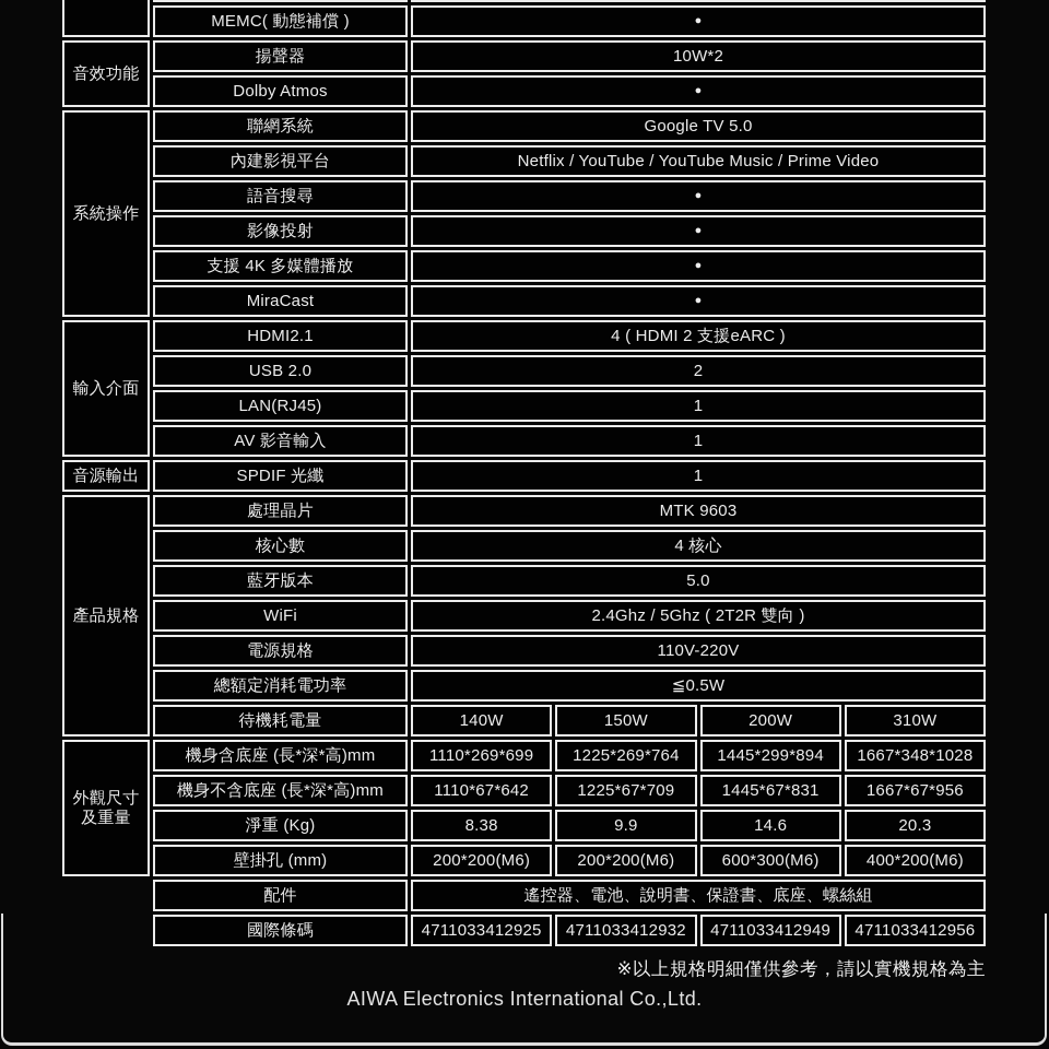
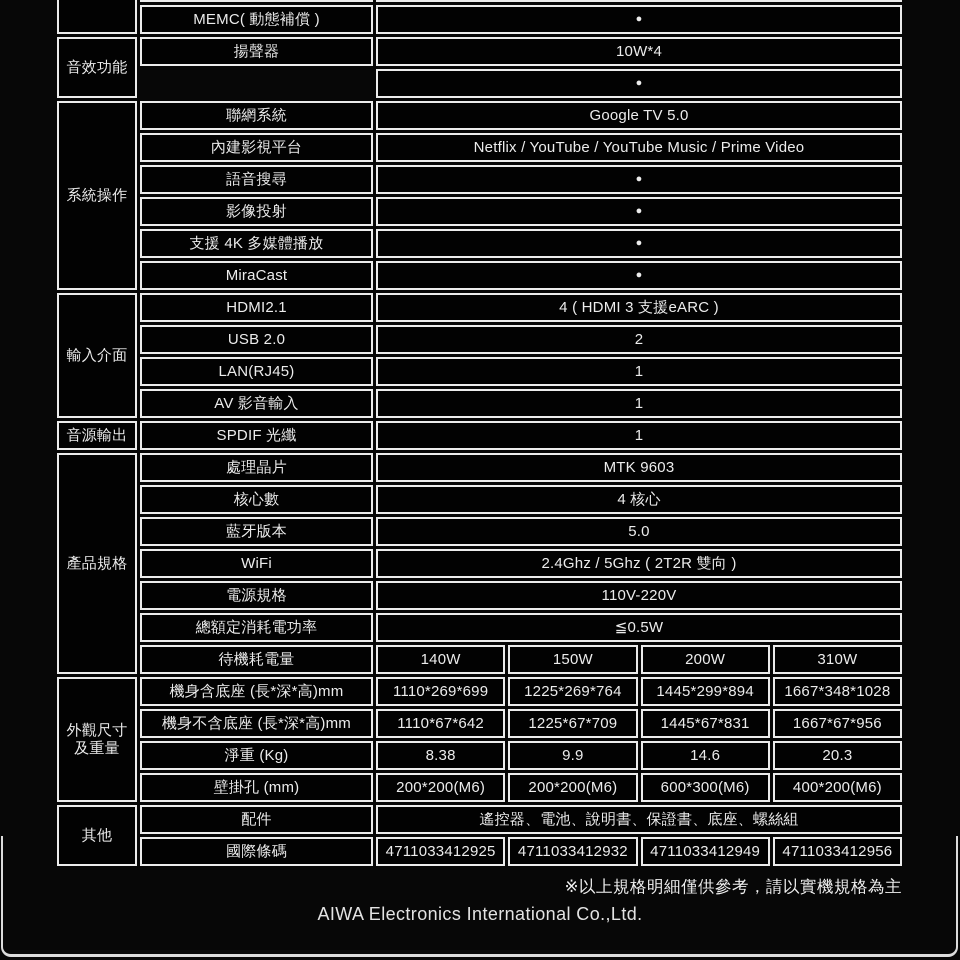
  MEMC( 動態補償 )
  ●
  音效功能
  揚聲器
- 10W*2
+ 10W*4
- Dolby Atmos
  ●
  系統操作
  聯網系統
  Google TV 5.0
  內建影視平台
  Netflix / YouTube / YouTube Music / Prime Video
  語音搜尋
  ●
  影像投射
  ●
  支援 4K 多媒體播放
  ●
  MiraCast
  ●
  輸入介面
  HDMI2.1
- 4 ( HDMI 2 支援eARC )
+ 4 ( HDMI 3 支援eARC )
  USB 2.0
  2
  LAN(RJ45)
  1
  AV 影音輸入
  1
  音源輸出
  SPDIF 光纖
  1
  產品規格
  處理晶片
  MTK 9603
  核心數
  4 核心
  藍牙版本
  5.0
  WiFi
  2.4Ghz / 5Ghz ( 2T2R 雙向 )
  電源規格
  110V-220V
  總額定消耗電功率
  ≦0.5W
  待機耗電量
  140W
  150W
  200W
  310W
  外觀尺寸 及重量
  機身含底座 (長*深*高)mm
  1110*269*699
  1225*269*764
  1445*299*894
  1667*348*1028
  機身不含底座 (長*深*高)mm
  1110*67*642
  1225*67*709
  1445*67*831
  1667*67*956
  淨重 (Kg)
  8.38
  9.9
  14.6
  20.3
  壁掛孔 (mm)
  200*200(M6)
  200*200(M6)
  600*300(M6)
  400*200(M6)
+ 其他
  配件
  遙控器、電池、說明書、保證書、底座、螺絲組
  國際條碼
  4711033412925
  4711033412932
  4711033412949
  4711033412956
  ※以上規格明細僅供參考，請以實機規格為主
  AIWA Electronics International Co.,Ltd.
